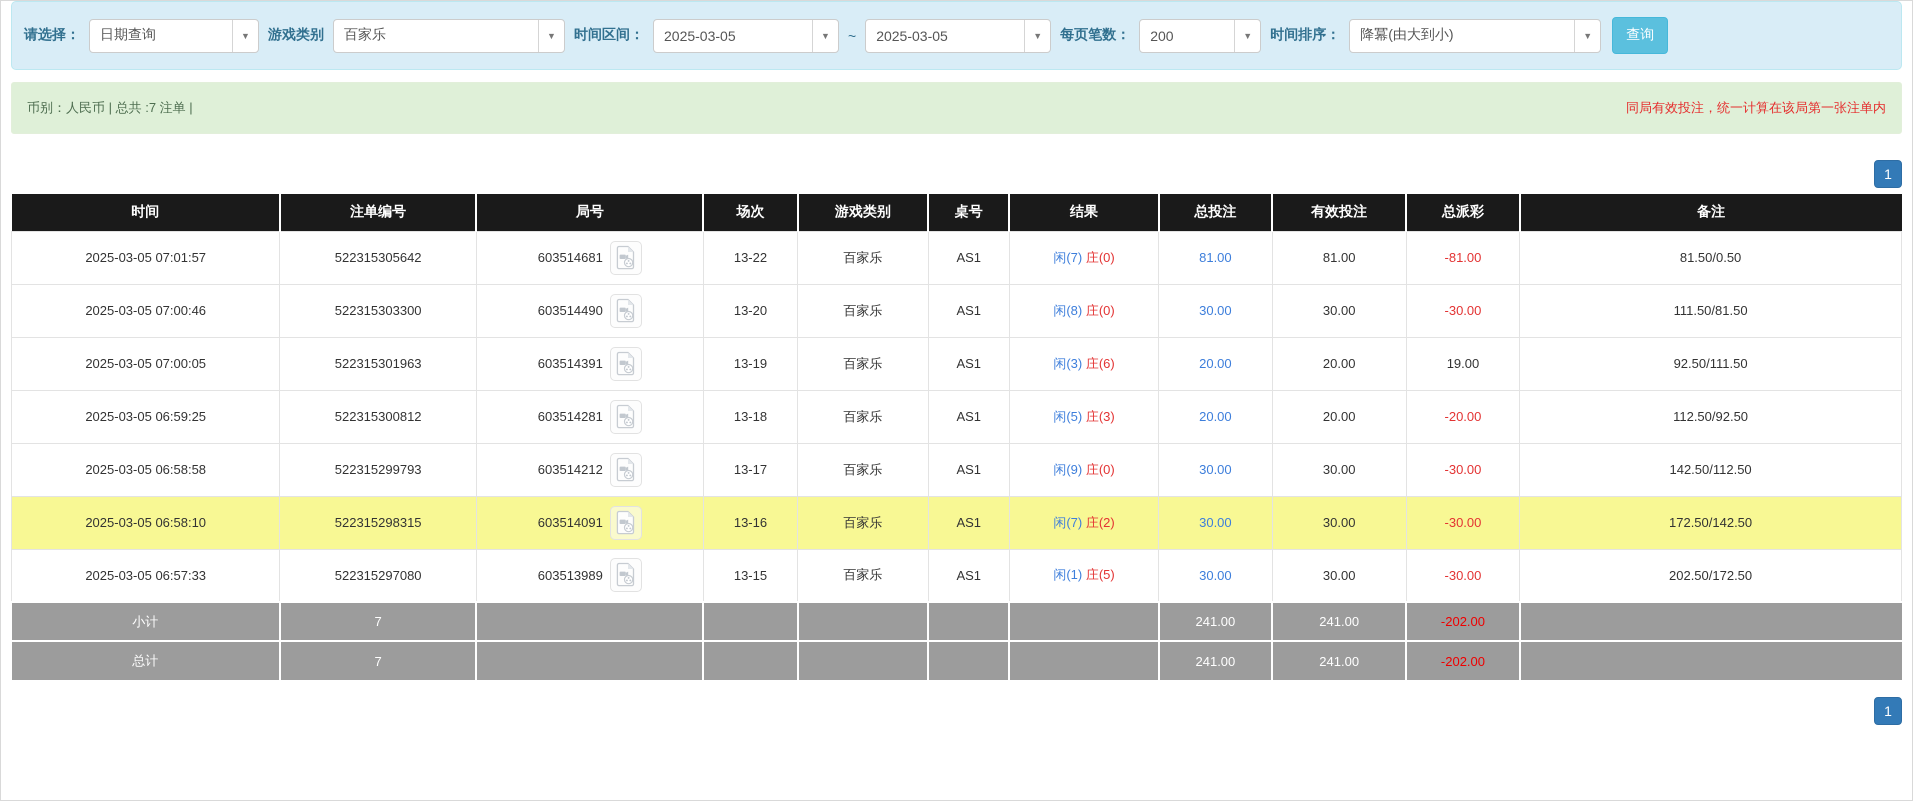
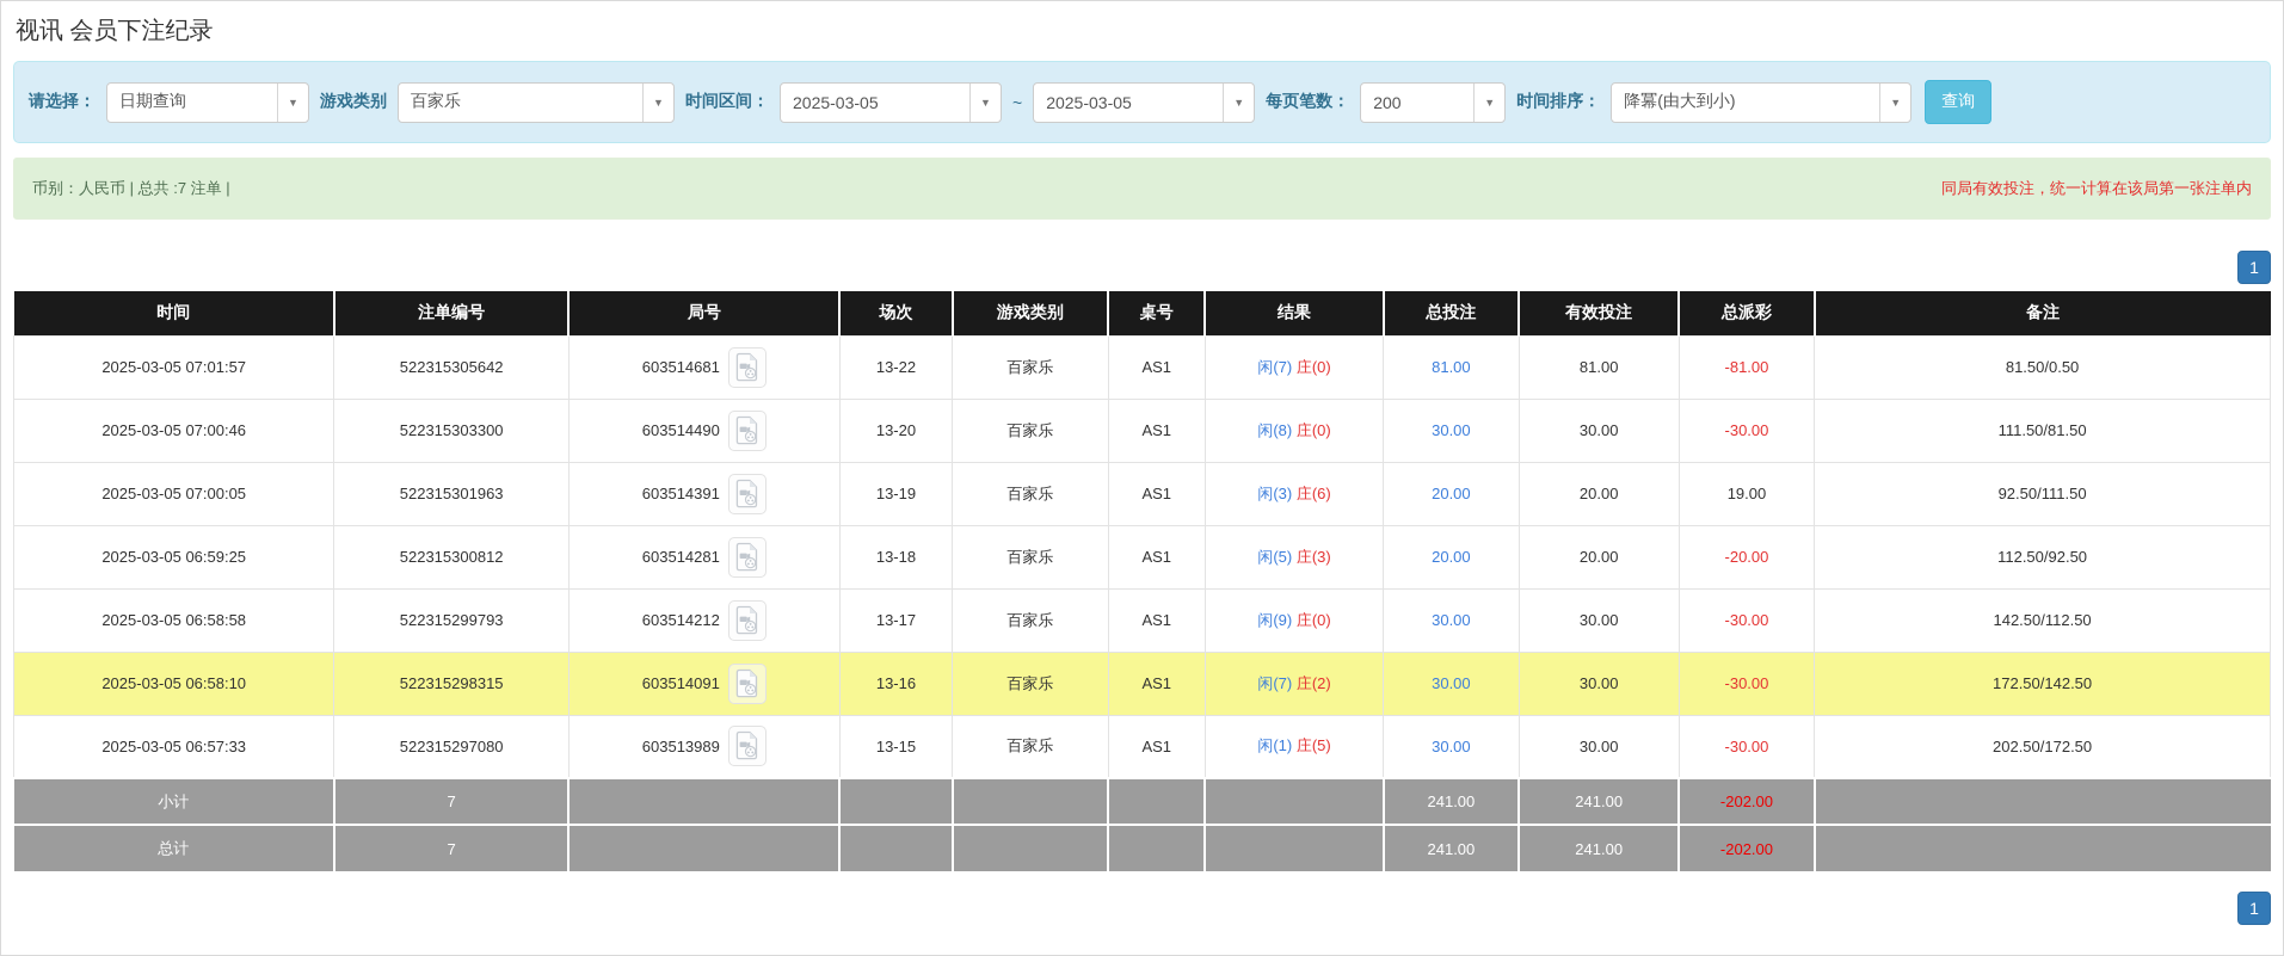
+ 视讯 会员下注纪录
  请选择：
  日期查询
  ▼
  游戏类别
  百家乐
  ▼
  时间区间：
  2025-03-05
  ▼
  ~
  2025-03-05
  ▼
  每页笔数：
  200
  ▼
  时间排序：
  降冪(由大到小)
  ▼
  查询
  币别：人民币 | 总共 :7 注单 |
  同局有效投注，统一计算在该局第一张注单内
  1
  时间	注单编号	局号	场次	游戏类别	桌号	结果	总投注	有效投注	总派彩	备注
  2025-03-05 07:01:57	522315305642	603514681	13-22	百家乐	AS1	闲(7) 庄(0)	81.00	81.00	-81.00	81.50/0.50
  2025-03-05 07:00:46	522315303300	603514490	13-20	百家乐	AS1	闲(8) 庄(0)	30.00	30.00	-30.00	111.50/81.50
  2025-03-05 07:00:05	522315301963	603514391	13-19	百家乐	AS1	闲(3) 庄(6)	20.00	20.00	19.00	92.50/111.50
  2025-03-05 06:59:25	522315300812	603514281	13-18	百家乐	AS1	闲(5) 庄(3)	20.00	20.00	-20.00	112.50/92.50
  2025-03-05 06:58:58	522315299793	603514212	13-17	百家乐	AS1	闲(9) 庄(0)	30.00	30.00	-30.00	142.50/112.50
  2025-03-05 06:58:10	522315298315	603514091	13-16	百家乐	AS1	闲(7) 庄(2)	30.00	30.00	-30.00	172.50/142.50
  2025-03-05 06:57:33	522315297080	603513989	13-15	百家乐	AS1	闲(1) 庄(5)	30.00	30.00	-30.00	202.50/172.50
  小计	7						241.00	241.00	-202.00
  总计	7						241.00	241.00	-202.00
  1
